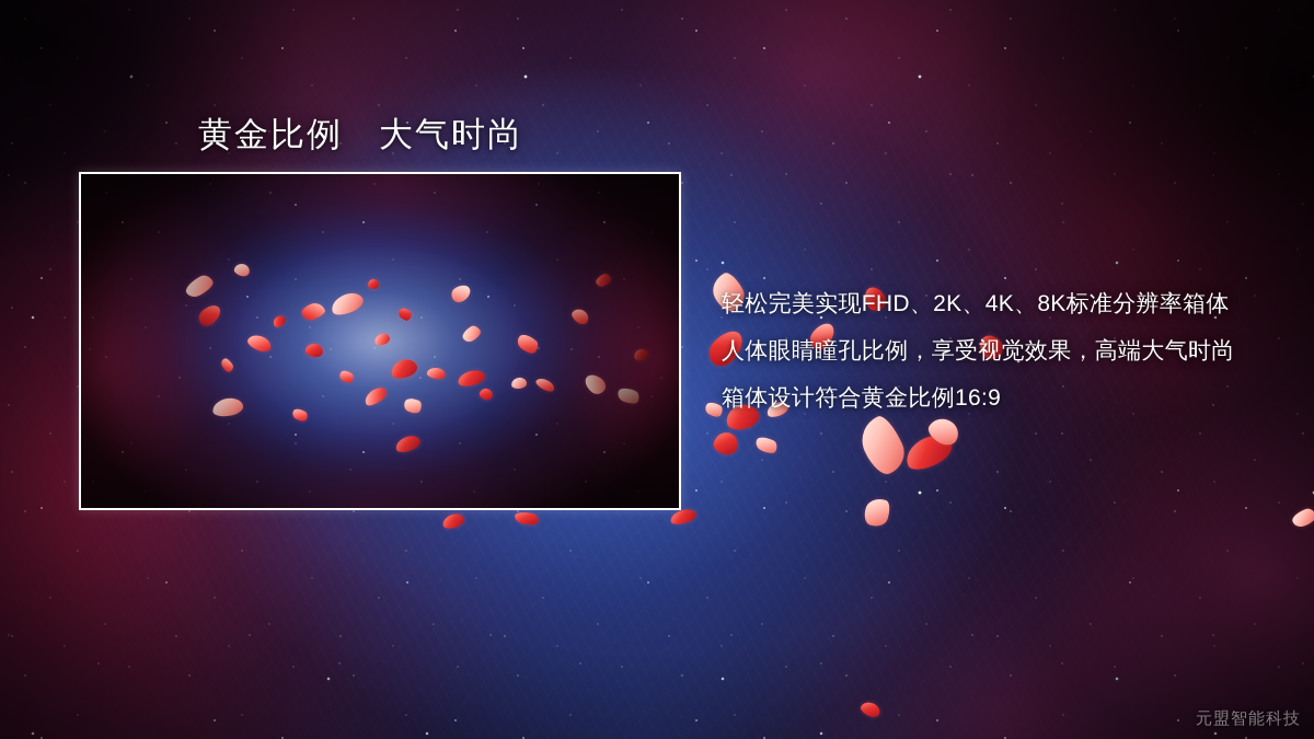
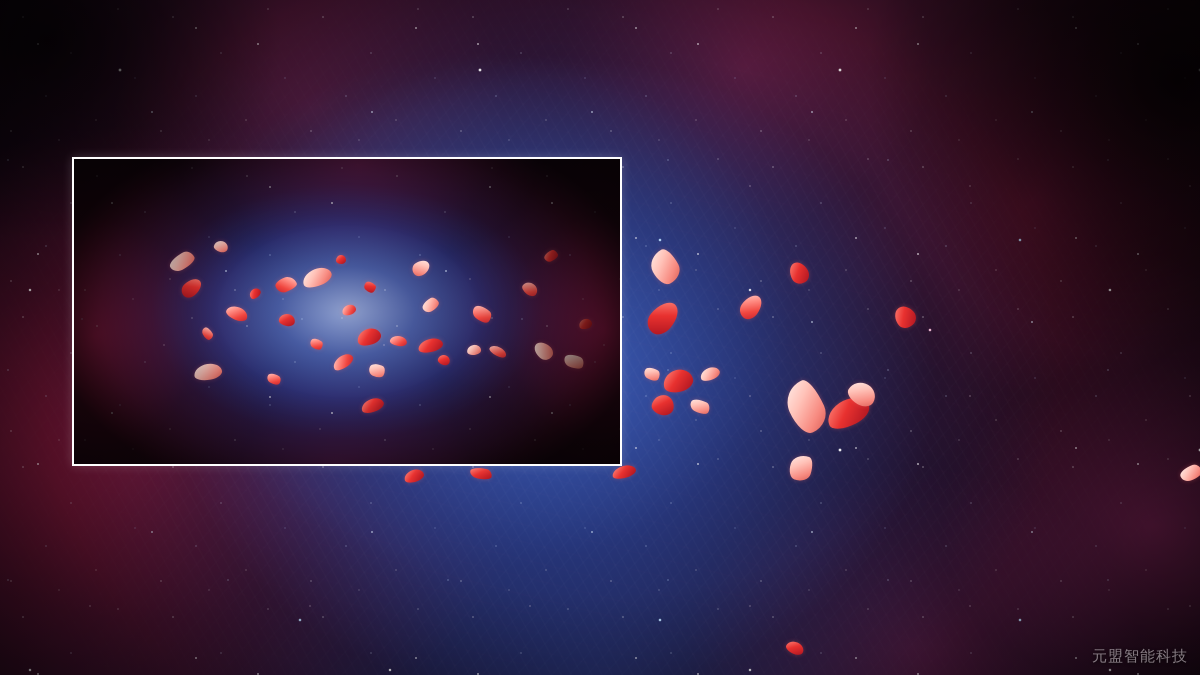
- 黄金比例 大气时尚
- 轻松完美实现FHD、2K、4K、8K标准分辨率箱体
- 人体眼睛瞳孔比例，享受视觉效果，高端大气时尚
- 箱体设计符合黄金比例16:9
  元盟智能科技
